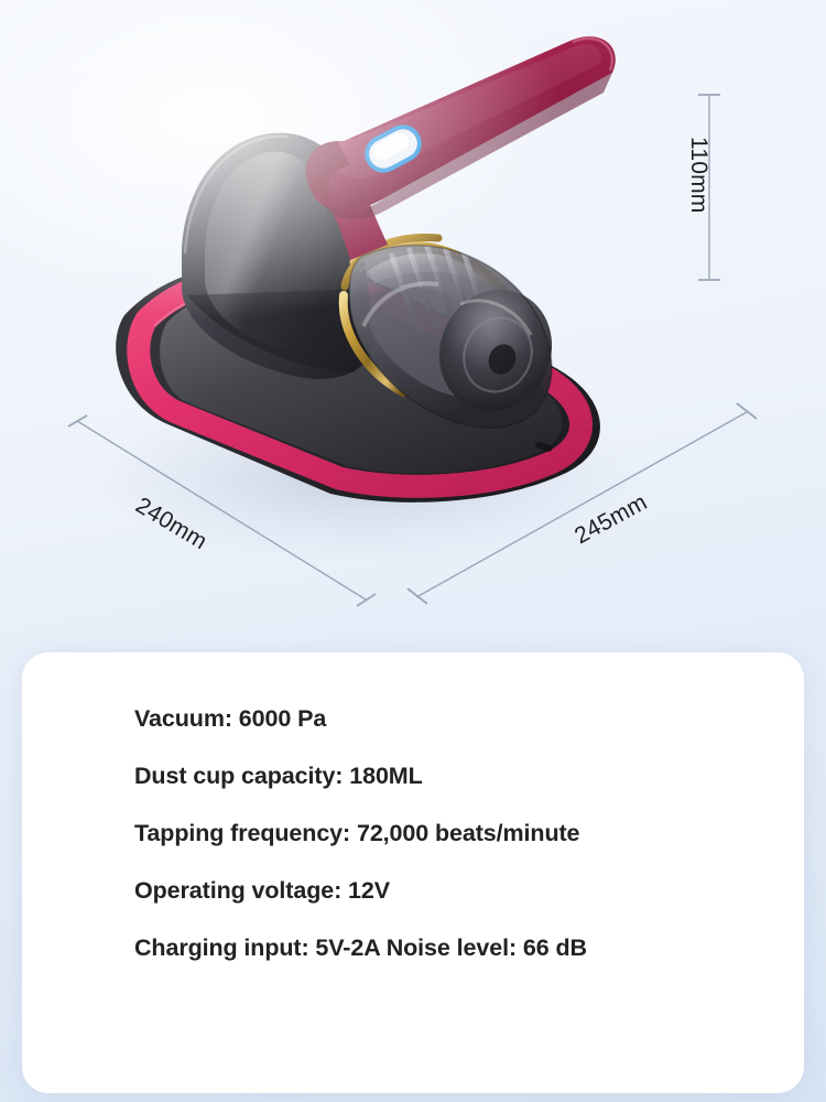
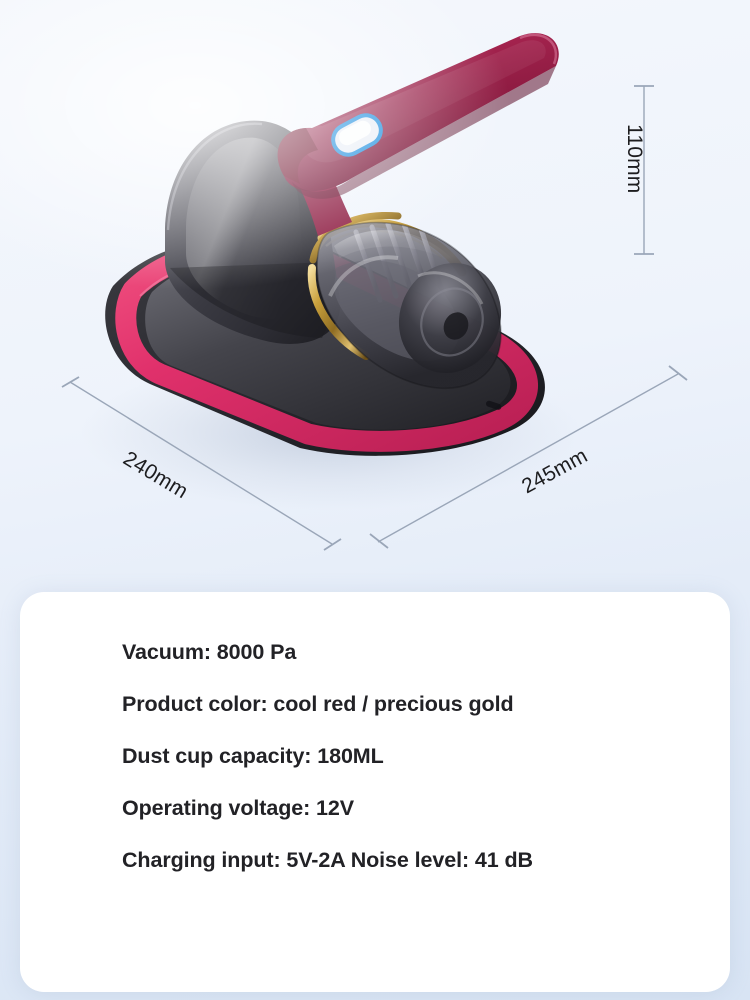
- Vacuum: 6000 Pa
+ Vacuum: 8000 Pa
+ Product color: cool red / precious gold
  Dust cup capacity: 180ML
- Tapping frequency: 72,000 beats/minute
  Operating voltage: 12V
- Charging input: 5V-2A Noise level: 66 dB
+ Charging input: 5V-2A Noise level: 41 dB
